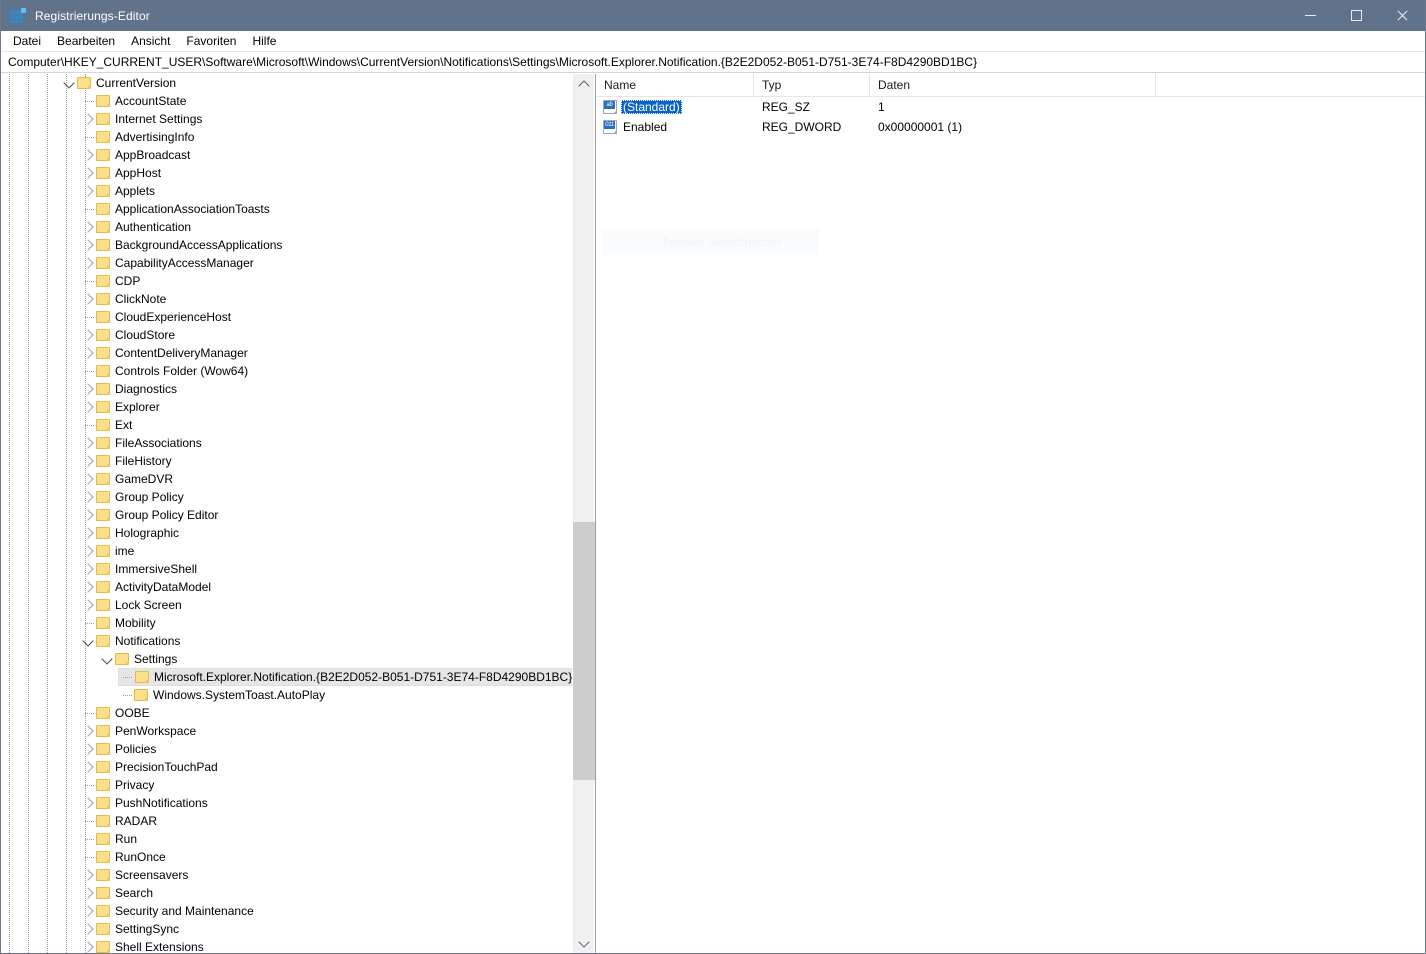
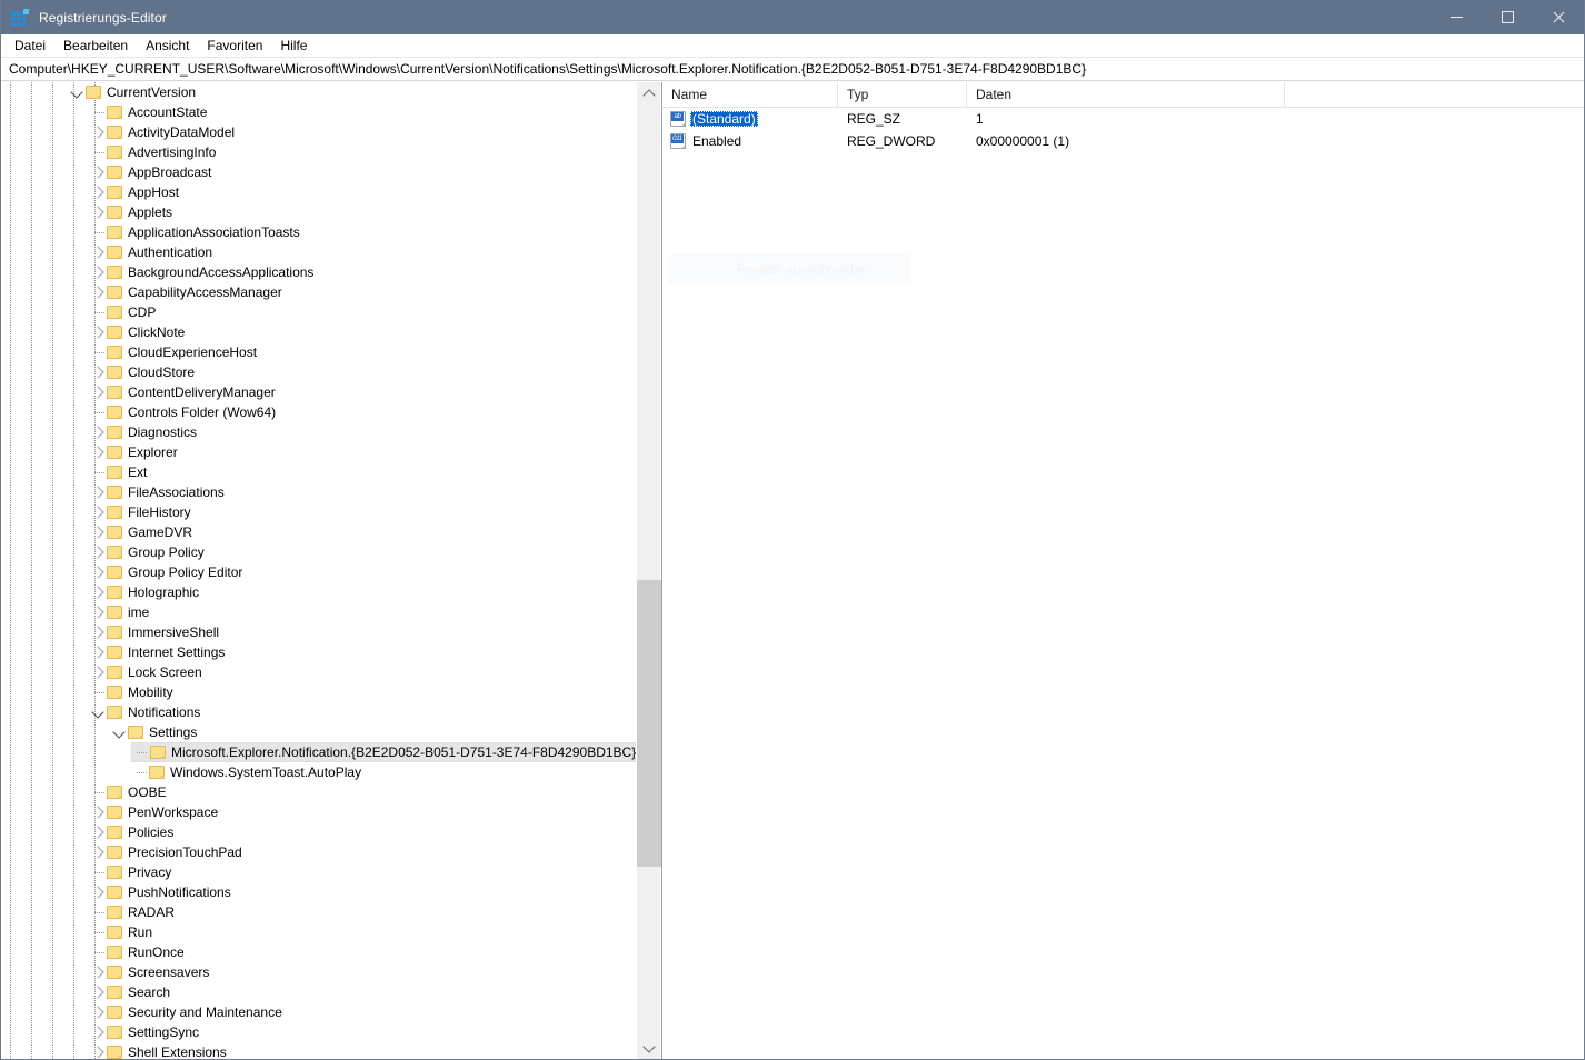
  Registrierungs-Editor
  Datei
  Bearbeiten
  Ansicht
  Favoriten
  Hilfe
  Computer\HKEY_CURRENT_USER\Software\Microsoft\Windows\CurrentVersion\Notifications\Settings\Microsoft.Explorer.Notification.{B2E2D052-B051-D751-3E74-F8D4290BD1BC}
  CurrentVersion
  AccountState
- Internet Settings
+ ActivityDataModel
  AdvertisingInfo
  AppBroadcast
  AppHost
  Applets
  ApplicationAssociationToasts
  Authentication
  BackgroundAccessApplications
  CapabilityAccessManager
  CDP
  ClickNote
  CloudExperienceHost
  CloudStore
  ContentDeliveryManager
  Controls Folder (Wow64)
  Diagnostics
  Explorer
  Ext
  FileAssociations
  FileHistory
  GameDVR
  Group Policy
  Group Policy Editor
  Holographic
  ime
  ImmersiveShell
- ActivityDataModel
+ Internet Settings
  Lock Screen
  Mobility
  Notifications
  Settings
  Microsoft.Explorer.Notification.{B2E2D052-B051-D751-3E74-F8D4290BD1BC}
  Windows.SystemToast.AutoPlay
  OOBE
  PenWorkspace
  Policies
  PrecisionTouchPad
  Privacy
  PushNotifications
  RADAR
  Run
  RunOnce
  Screensavers
  Search
  Security and Maintenance
  SettingSync
  Shell Extensions
  Name
  Typ
  Daten
  (Standard)
  REG_SZ
  1
  Enabled
  REG_DWORD
  0x00000001 (1)
